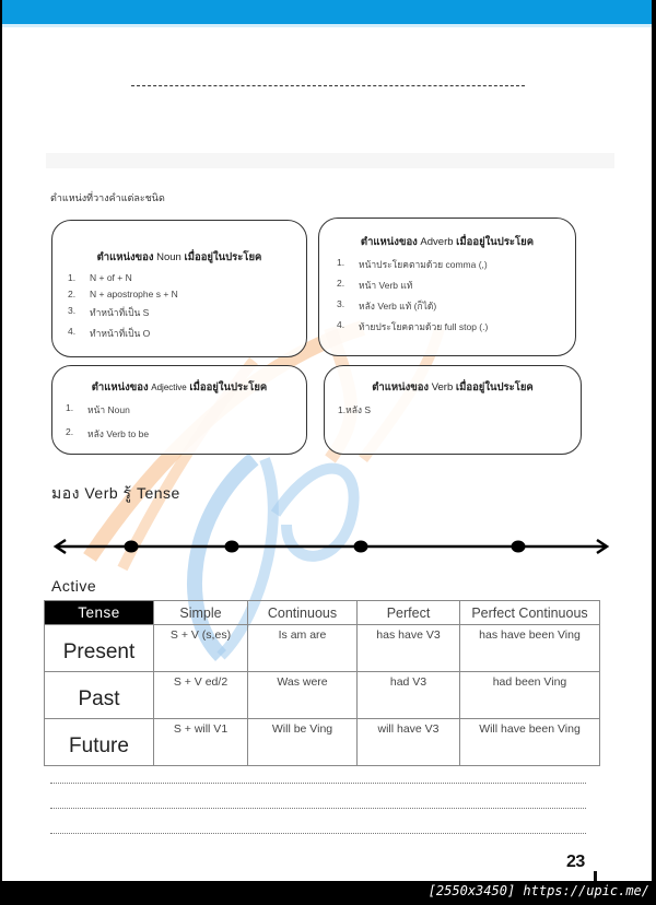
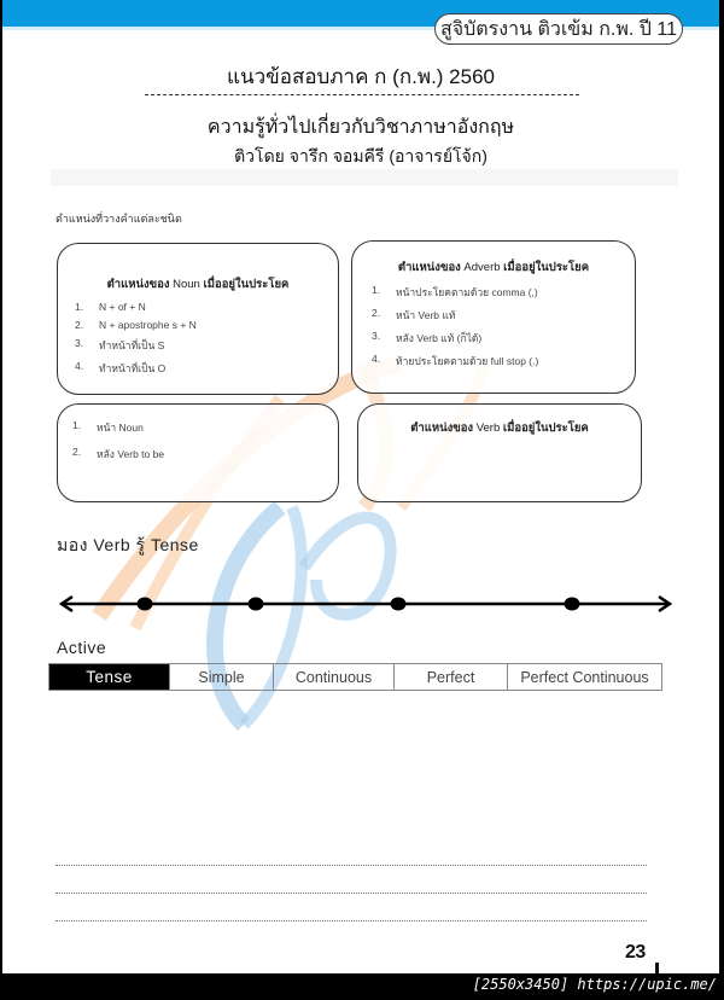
+ สูจิบัตรงาน ติวเข้ม ก.พ. ปี 11
+ แนวข้อสอบภาค ก (ก.พ.) 2560
+ ความรู้ทั่วไปเกี่ยวกับวิชาภาษาอังกฤษ
+ ติวโดย จารึก จอมคีรี (อาจารย์โจ้ก)
  ตำแหน่งที่วางคำแต่ละชนิด
  ตำแหน่งของ Noun เมื่ออยู่ในประโยค
  1.
  N + of + N
  2.
  N + apostrophe s + N
  3.
  ทำหน้าที่เป็น S
  4.
  ทำหน้าที่เป็น O
  ตำแหน่งของ Adverb เมื่ออยู่ในประโยค
  1.
  หน้าประโยคตามด้วย comma (,)
  2.
  หน้า Verb แท้
  3.
  หลัง Verb แท้ (ก็ได้)
  4.
  ท้ายประโยคตามด้วย full stop (.)
- ตำแหน่งของ Adjective เมื่ออยู่ในประโยค
  1.
  หน้า Noun
  2.
  หลัง Verb to be
  ตำแหน่งของ Verb เมื่ออยู่ในประโยค
- 1.หลัง S
  มอง Verb รู้ Tense
  Active
  Tense	Simple	Continuous	Perfect	Perfect Continuous
- Present	S + V (s,es)	Is am are	has have V3	has have been Ving
- Past	S + V ed/2	Was were	had V3	had been Ving
- Future	S + will V1	Will be Ving	will have V3	Will have been Ving
  23
  [2550x3450] https://upic.me/
